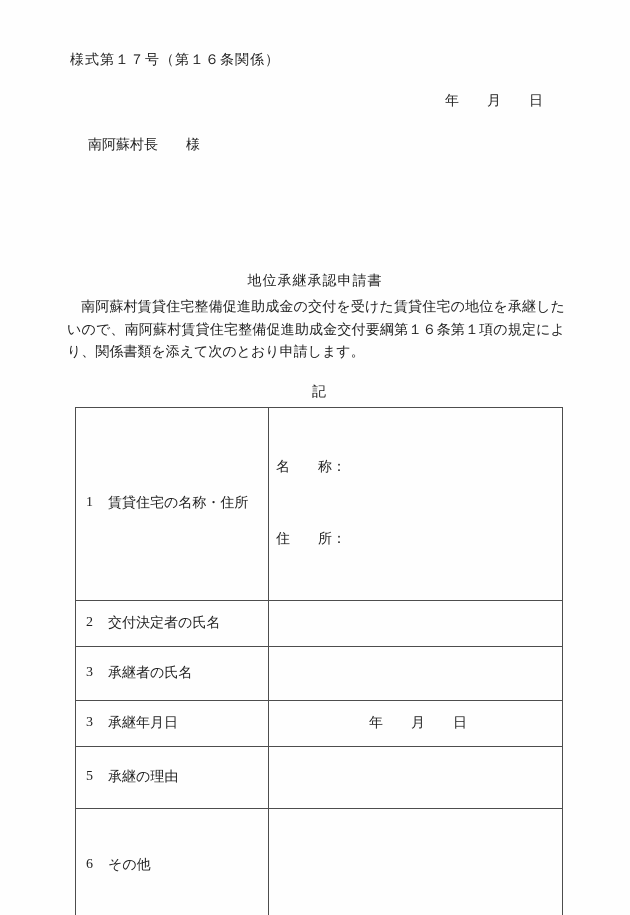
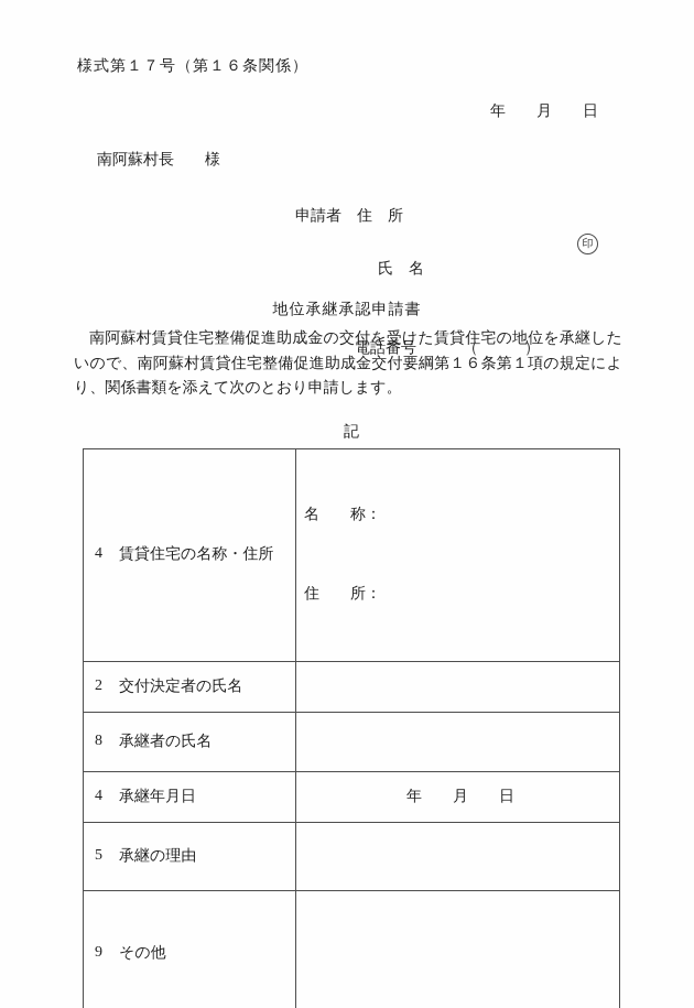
  様式第１７号（第１６条関係）
  年 月 日
  南阿蘇村長 様
+ 申請者 住 所
+ 氏 名
+ 印
+ 電話番号 （ ）
  地位承継承認申請書
  南阿蘇村賃貸住宅整備促進助成金の交付を受けた賃貸住宅の地位を承継したいので、南阿蘇村賃貸住宅整備促進助成金交付要綱第１６条第１項の規定により、関係書類を添えて次のとおり申請します。
  記
- 1 賃貸住宅の名称・住所	名 称： 住 所：
+ 4 賃貸住宅の名称・住所	名 称： 住 所：
  2 交付決定者の氏名
- 3 承継者の氏名
+ 8 承継者の氏名
- 3 承継年月日	年 月 日
+ 4 承継年月日	年 月 日
  5 承継の理由
- 6 その他
+ 9 その他
